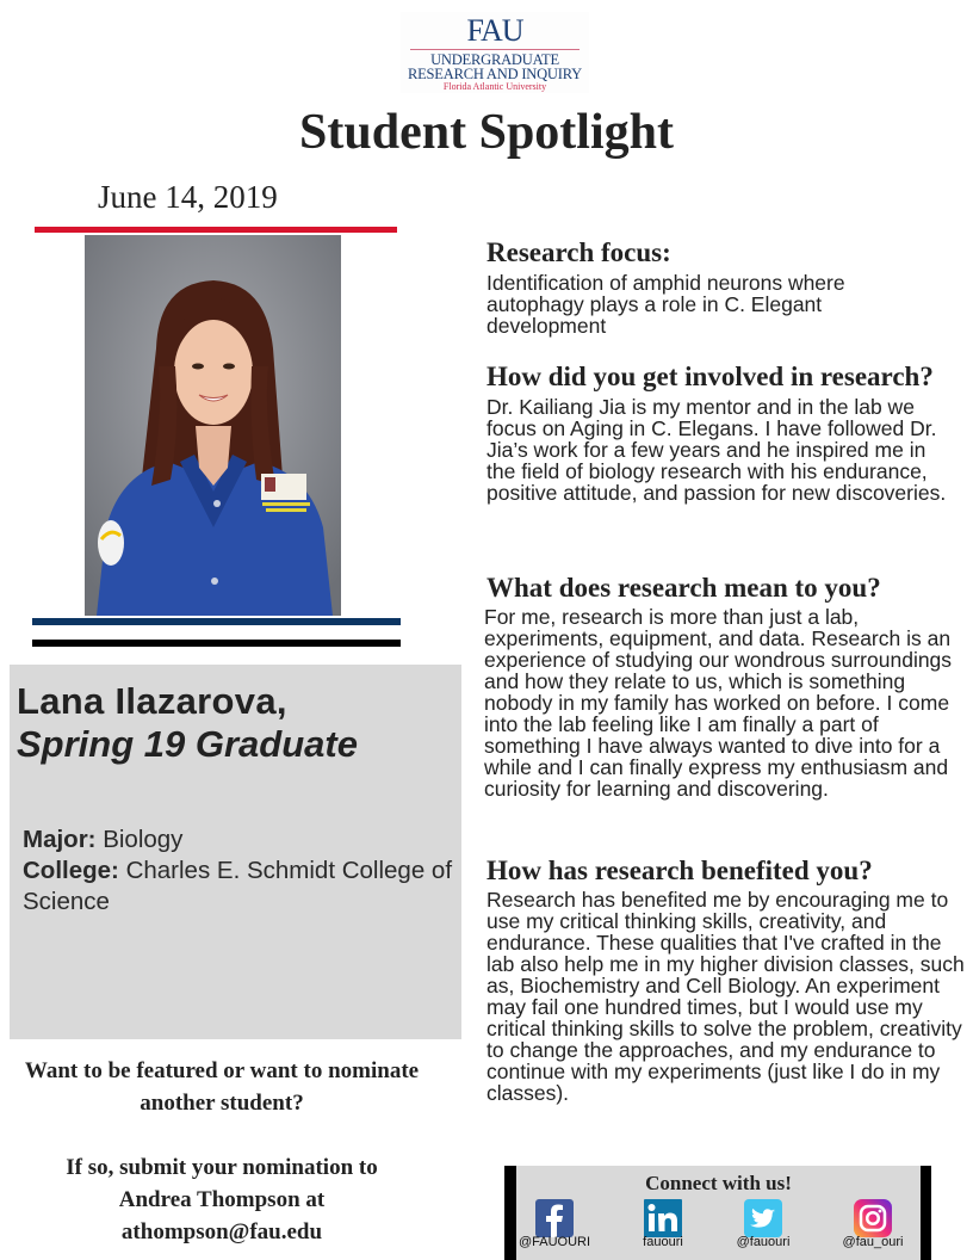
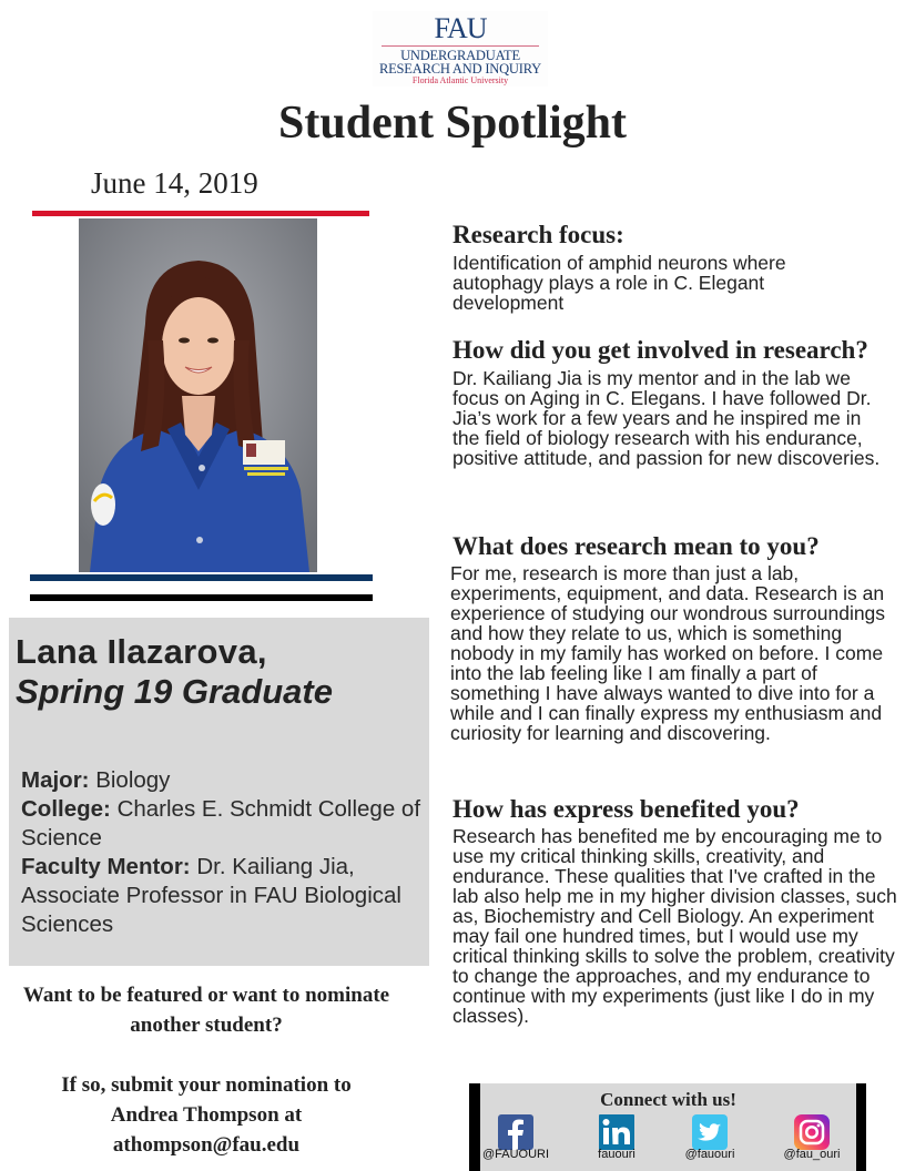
  FAU
  UNDERGRADUATE
  RESEARCH AND INQUIRY
  Florida Atlantic University
  Student Spotlight
  June 14, 2019
  Lana Ilazarova,
  Spring 19 Graduate
  Major: Biology
  College: Charles E. Schmidt College of Science
+ Faculty Mentor: Dr. Kailiang Jia, Associate Professor in FAU Biological Sciences
  Want to be featured or want to nominate another student?
  If so, submit your nomination to Andrea Thompson at athompson@fau.edu
  Research focus:
  Identification of amphid neurons where autophagy plays a role in C. Elegant development
  How did you get involved in research?
  Dr. Kailiang Jia is my mentor and in the lab we focus on Aging in C. Elegans. I have followed Dr. Jia’s work for a few years and he inspired me in the field of biology research with his endurance, positive attitude, and passion for new discoveries.
  What does research mean to you?
  For me, research is more than just a lab, experiments, equipment, and data. Research is an experience of studying our wondrous surroundings and how they relate to us, which is something nobody in my family has worked on before. I come into the lab feeling like I am finally a part of something I have always wanted to dive into for a while and I can finally express my enthusiasm and curiosity for learning and discovering.
- How has research benefited you?
+ How has express benefited you?
  Research has benefited me by encouraging me to use my critical thinking skills, creativity, and endurance. These qualities that I've crafted in the lab also help me in my higher division classes, such as, Biochemistry and Cell Biology. An experiment may fail one hundred times, but I would use my critical thinking skills to solve the problem, creativity to change the approaches, and my endurance to continue with my experiments (just like I do in my classes).
  Connect with us!
  @FAUOURI
  fauouri
  @fauouri
  @fau_ouri
